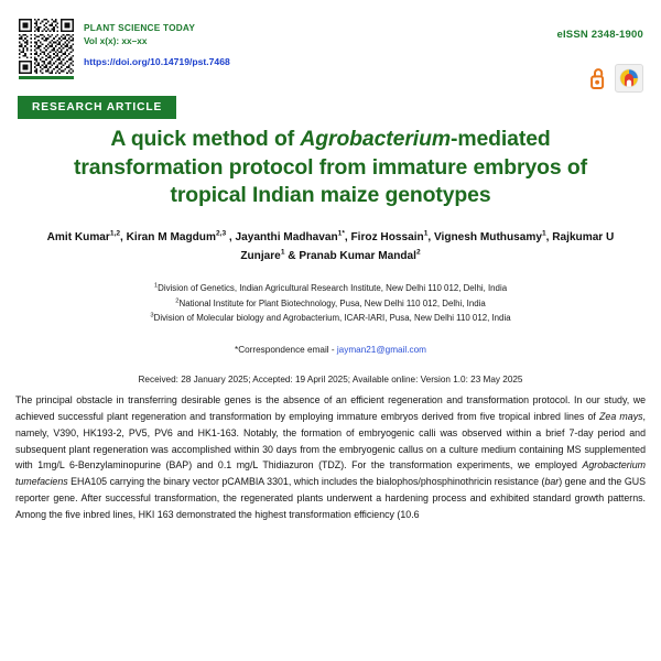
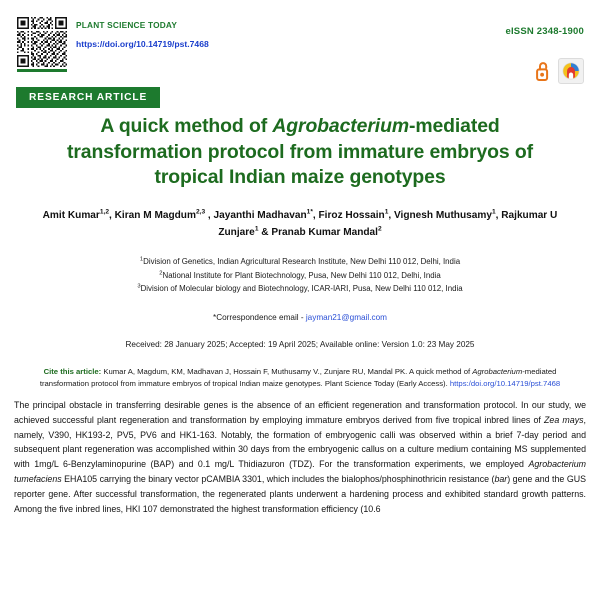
  PLANT SCIENCE TODAY
- Vol x(x): xx–xx
  https://doi.org/10.14719/pst.7468
  eISSN 2348-1900
  RESEARCH ARTICLE
  A quick method of Agrobacterium-mediated transformation protocol from immature embryos of tropical Indian maize genotypes
  Amit Kumar , Kiran M Magdum , Jayanthi Madhavan , Firoz Hossain , Vignesh Muthusamy , Rajkumar U Zunjare & Pranab Kumar Mandal
  Division of Genetics, Indian Agricultural Research Institute, New Delhi 110 012, Delhi, India
  National Institute for Plant Biotechnology, Pusa, New Delhi 110 012, Delhi, India
- Division of Molecular biology and Agrobacterium, ICAR-IARI, Pusa, New Delhi 110 012, India
+ Division of Molecular biology and Biotechnology, ICAR-IARI, Pusa, New Delhi 110 012, India
  *Correspondence email - jayman21@gmail.com
  Received: 28 January 2025; Accepted: 19 April 2025; Available online: Version 1.0: 23 May 2025
+ Cite this article: Kumar A, Magdum, KM, Madhavan J, Hossain F, Muthusamy V., Zunjare RU, Mandal PK. A quick method of Agrobacterium-mediated transformation protocol from immature embryos of tropical Indian maize genotypes. Plant Science Today (Early Access). https:/doi.org/10.14719/pst.7468
- The principal obstacle in transferring desirable genes is the absence of an efficient regeneration and transformation protocol. In our study, we achieved successful plant regeneration and transformation by employing immature embryos derived from five tropical inbred lines of Zea mays, namely, V390, HK193-2, PV5, PV6 and HK1-163. Notably, the formation of embryogenic calli was observed within a brief 7-day period and subsequent plant regeneration was accomplished within 30 days from the embryogenic callus on a culture medium containing MS supplemented with 1mg/L 6-Benzylaminopurine (BAP) and 0.1 mg/L Thidiazuron (TDZ). For the transformation experiments, we employed Agrobacterium tumefaciens EHA105 carrying the binary vector pCAMBIA 3301, which includes the bialophos/phosphinothricin resistance (bar) gene and the GUS reporter gene. After successful transformation, the regenerated plants underwent a hardening process and exhibited standard growth patterns. Among the five inbred lines, HKI 163 demonstrated the highest transformation efficiency (10.6
+ The principal obstacle in transferring desirable genes is the absence of an efficient regeneration and transformation protocol. In our study, we achieved successful plant regeneration and transformation by employing immature embryos derived from five tropical inbred lines of Zea mays, namely, V390, HK193-2, PV5, PV6 and HK1-163. Notably, the formation of embryogenic calli was observed within a brief 7-day period and subsequent plant regeneration was accomplished within 30 days from the embryogenic callus on a culture medium containing MS supplemented with 1mg/L 6-Benzylaminopurine (BAP) and 0.1 mg/L Thidiazuron (TDZ). For the transformation experiments, we employed Agrobacterium tumefaciens EHA105 carrying the binary vector pCAMBIA 3301, which includes the bialophos/phosphinothricin resistance (bar) gene and the GUS reporter gene. After successful transformation, the regenerated plants underwent a hardening process and exhibited standard growth patterns. Among the five inbred lines, HKI 107 demonstrated the highest transformation efficiency (10.6
